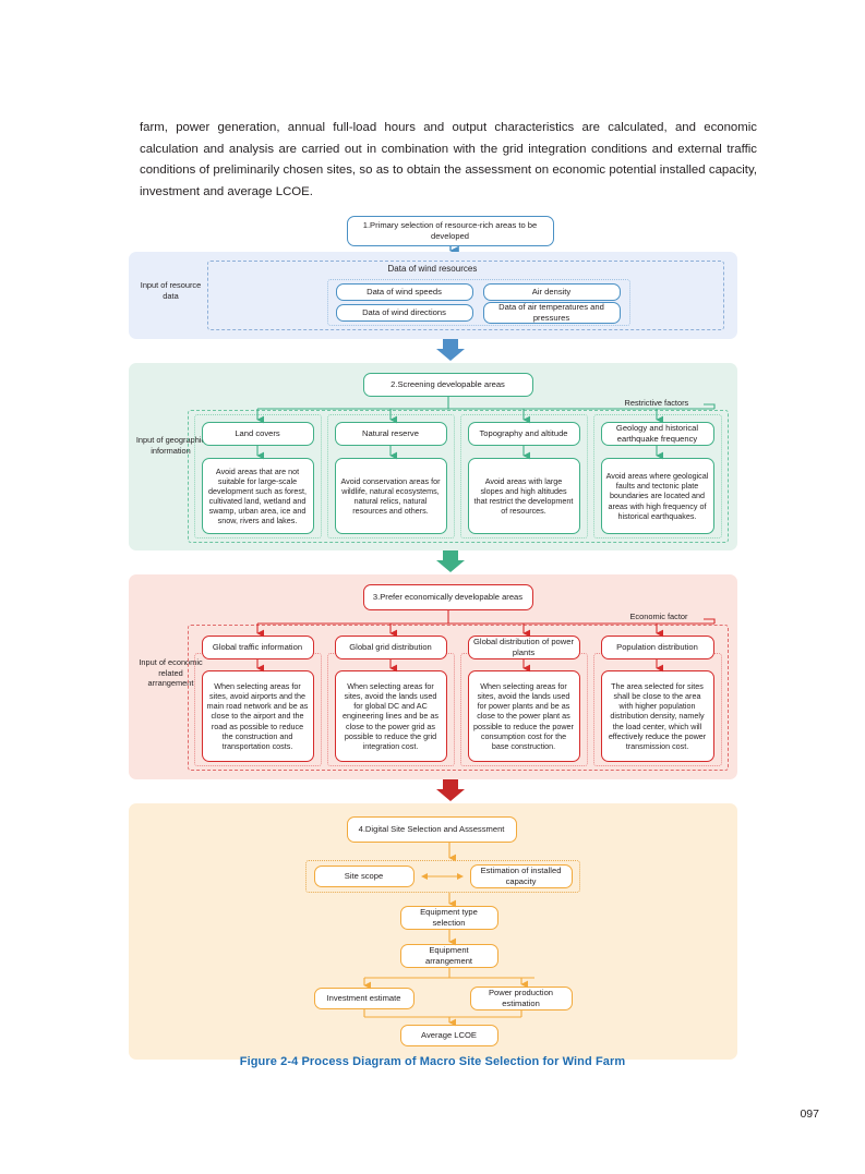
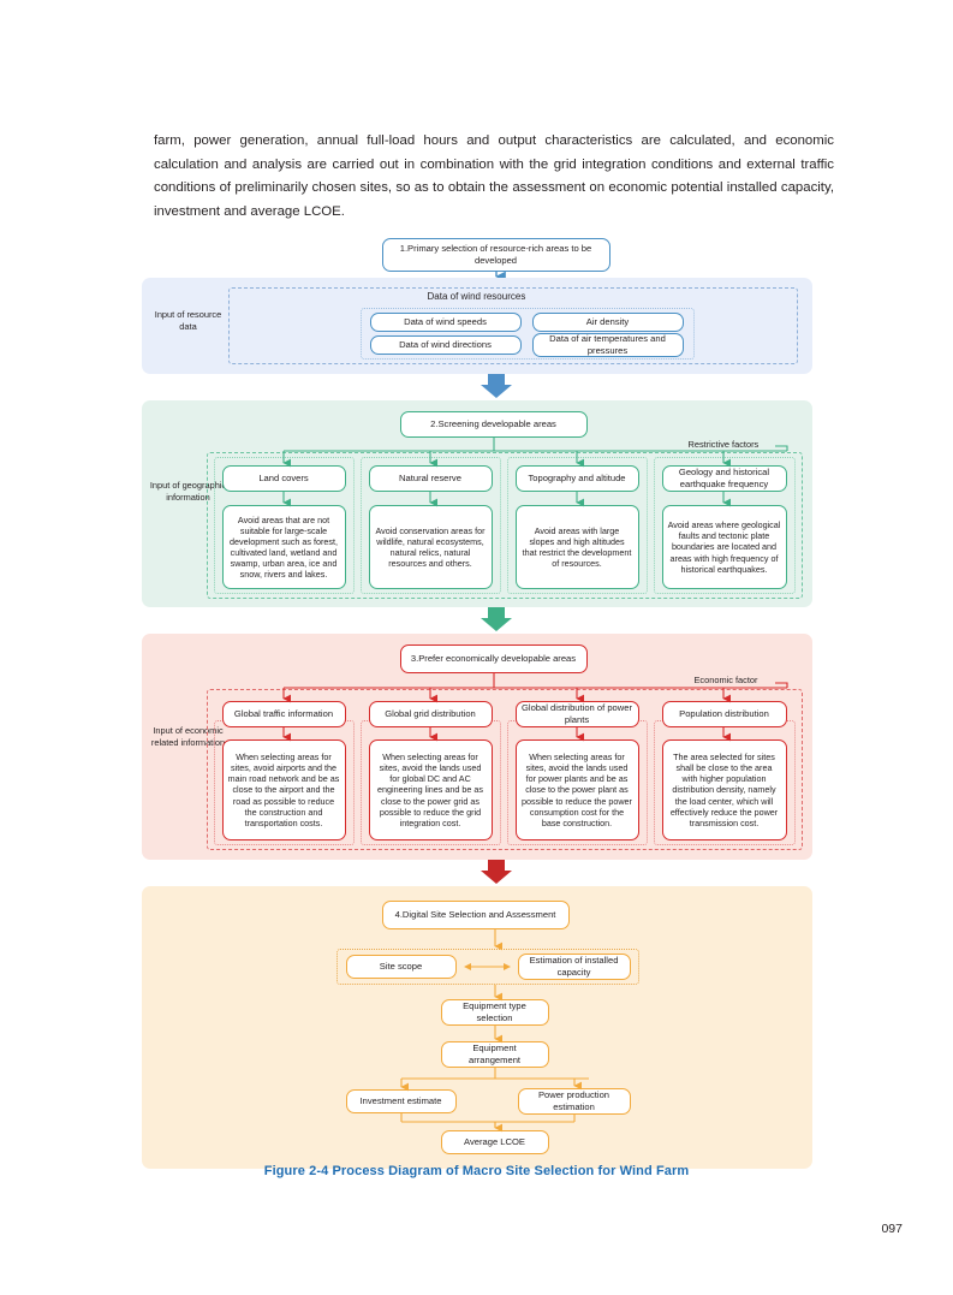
  farm, power generation, annual full-load hours and output characteristics are calculated, and economic calculation and analysis are carried out in combination with the grid integration conditions and external traffic conditions of preliminarily chosen sites, so as to obtain the assessment on economic potential installed capacity, investment and average LCOE.
  1.Primary selection of resource-rich areas to be developed
  Input of resource data
  Data of wind resources
  Data of wind speeds
  Air density
  Data of wind directions
  Data of air temperatures and pressures
  Input of geographi information
  2.Screening developable areas
  Restrictive factors
  Land covers
  Natural reserve
  Topography and altitude
  Geology and historical earthquake frequency
  Avoid areas that are not suitable for large-scale development such as forest, cultivated land, wetland and swamp, urban area, ice and snow, rivers and lakes.
  Avoid conservation areas for wildlife, natural ecosystems, natural relics, natural resources and others.
  Avoid areas with large slopes and high altitudes that restrict the development of resources.
  Avoid areas where geological faults and tectonic plate boundaries are located and areas with high frequency of historical earthquakes.
- Input of economic related arrangement
+ Input of economic related information
  3.Prefer economically developable areas
  Economic factor
  Global traffic information
  Global grid distribution
  Global distribution of power plants
  Population distribution
  When selecting areas for sites, avoid airports and the main road network and be as close to the airport and the road as possible to reduce the construction and transportation costs.
  When selecting areas for sites, avoid the lands used for global DC and AC engineering lines and be as close to the power grid as possible to reduce the grid integration cost.
  When selecting areas for sites, avoid the lands used for power plants and be as close to the power plant as possible to reduce the power consumption cost for the base construction.
  The area selected for sites shall be close to the area with higher population distribution density, namely the load center, which will effectively reduce the power transmission cost.
  4.Digital Site Selection and Assessment
  Site scope
  Estimation of installed capacity
  Equipment type selection
  Equipment arrangement
  Investment estimate
  Power production estimation
  Average LCOE
  Figure 2-4 Process Diagram of Macro Site Selection for Wind Farm
  097
